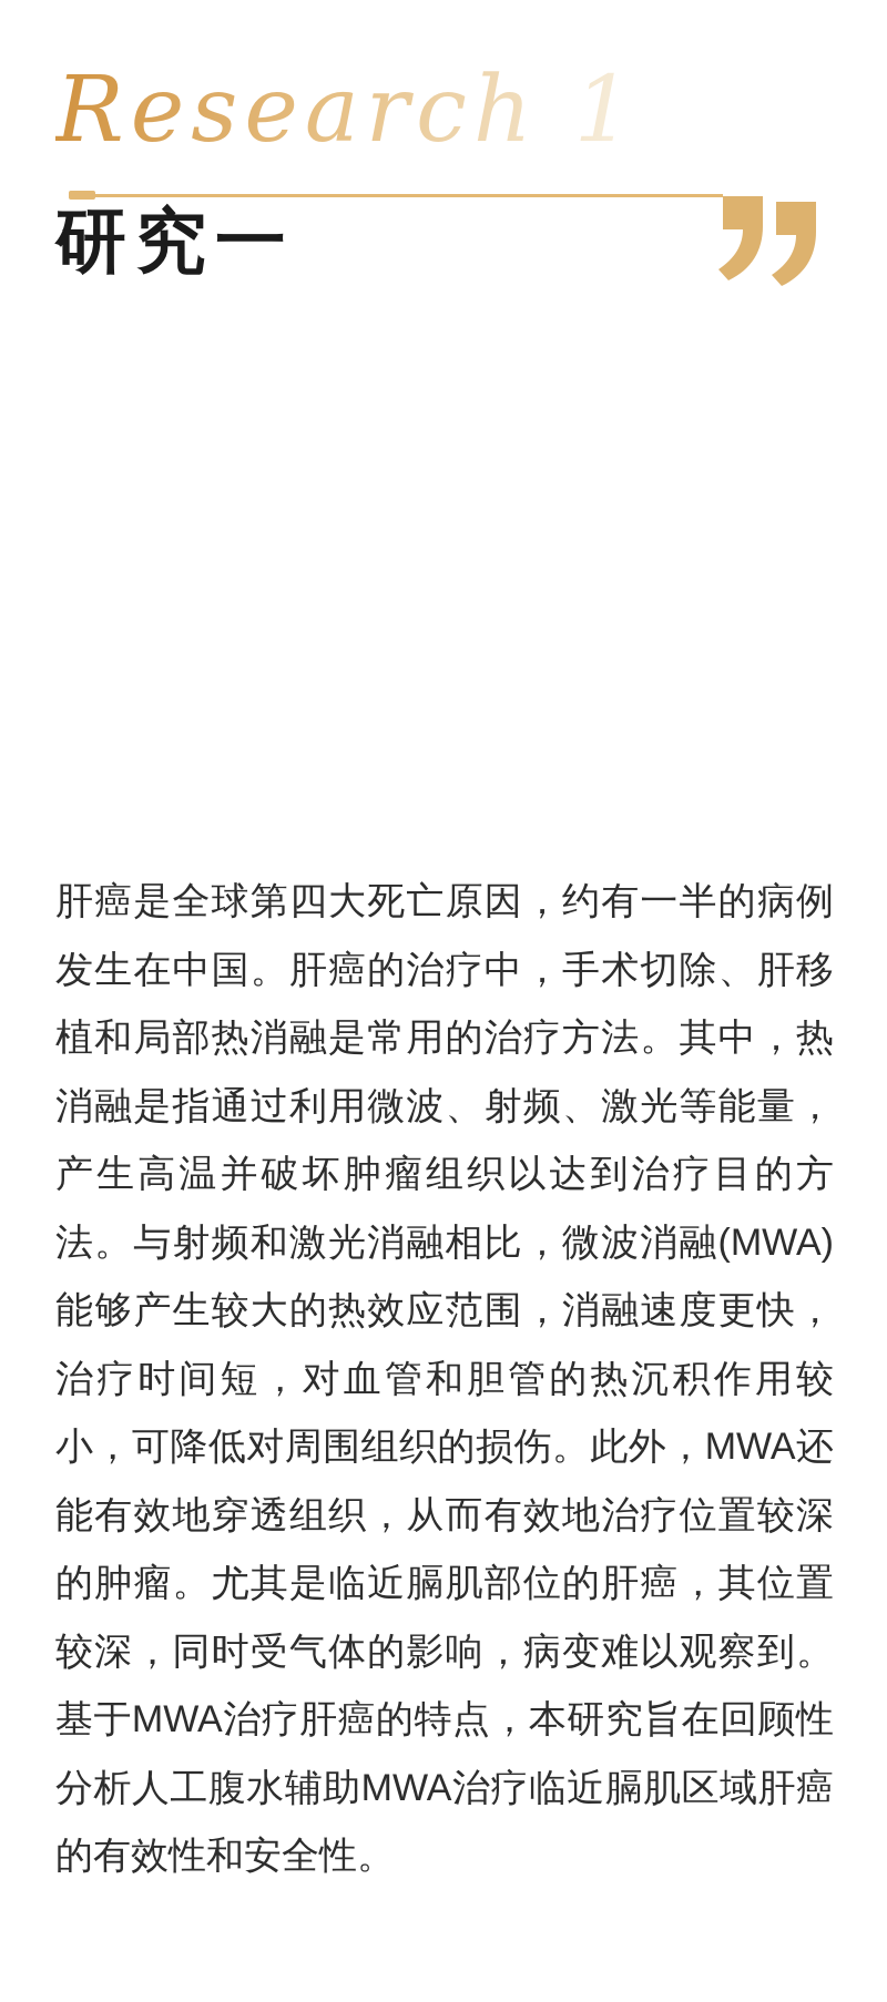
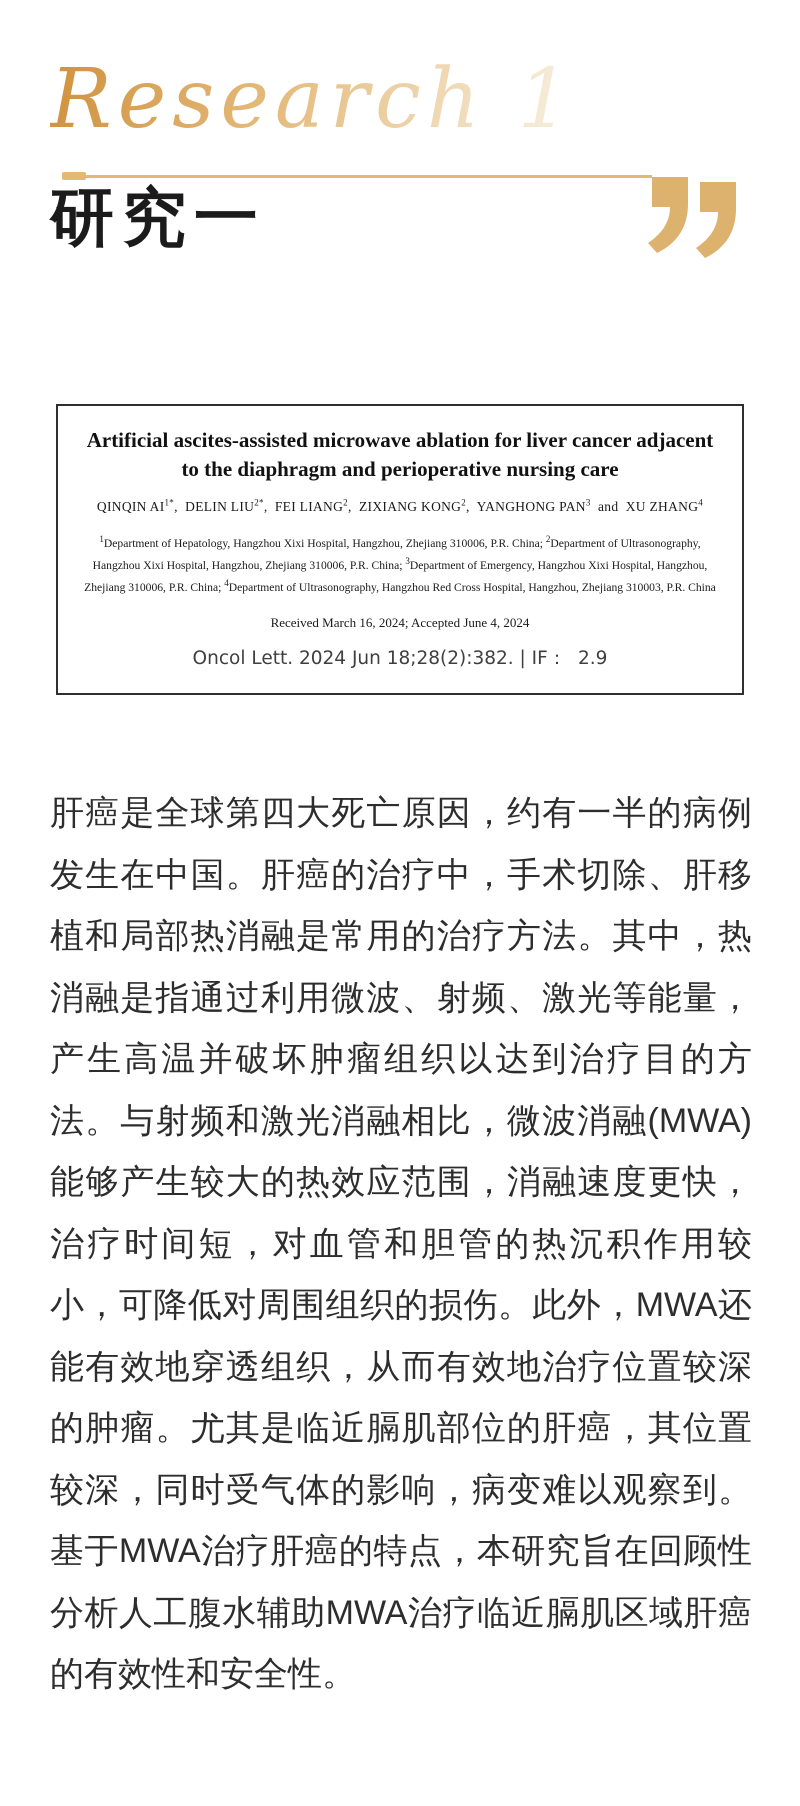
  Research 1
  研究一
+ Artificial ascites-assisted microwave ablation for liver cancer adjacent to the diaphragm and perioperative nursing care
+ QINQIN AI1*, DELIN LIU2*, FEI LIANG2, ZIXIANG KONG2, YANGHONG PAN3 and XU ZHANG4
+ 1Department of Hepatology, Hangzhou Xixi Hospital, Hangzhou, Zhejiang 310006, P.R. China; 2Department of Ultrasonography, Hangzhou Xixi Hospital, Hangzhou, Zhejiang 310006, P.R. China; 3Department of Emergency, Hangzhou Xixi Hospital, Hangzhou, Zhejiang 310006, P.R. China; 4Department of Ultrasonography, Hangzhou Red Cross Hospital, Hangzhou, Zhejiang 310003, P.R. China
+ Received March 16, 2024; Accepted June 4, 2024
+ Oncol Lett. 2024 Jun 18;28(2):382. | IF： 2.9
  肝癌是全球第四大死亡原因，约有一半的病例发生在中国。肝癌的治疗中，手术切除、肝移植和局部热消融是常用的治疗方法。其中，热消融是指通过利用微波、射频、激光等能量，产生高温并破坏肿瘤组织以达到治疗目的方法。与射频和激光消融相比，微波消融(MWA)能够产生较大的热效应范围，消融速度更快，治疗时间短，对血管和胆管的热沉积作用较小，可降低对周围组织的损伤。此外，MWA还能有效地穿透组织，从而有效地治疗位置较深的肿瘤。尤其是临近膈肌部位的肝癌，其位置较深，同时受气体的影响，病变难以观察到。基于MWA治疗肝癌的特点，本研究旨在回顾性分析人工腹水辅助MWA治疗临近膈肌区域肝癌的有效性和安全性。
